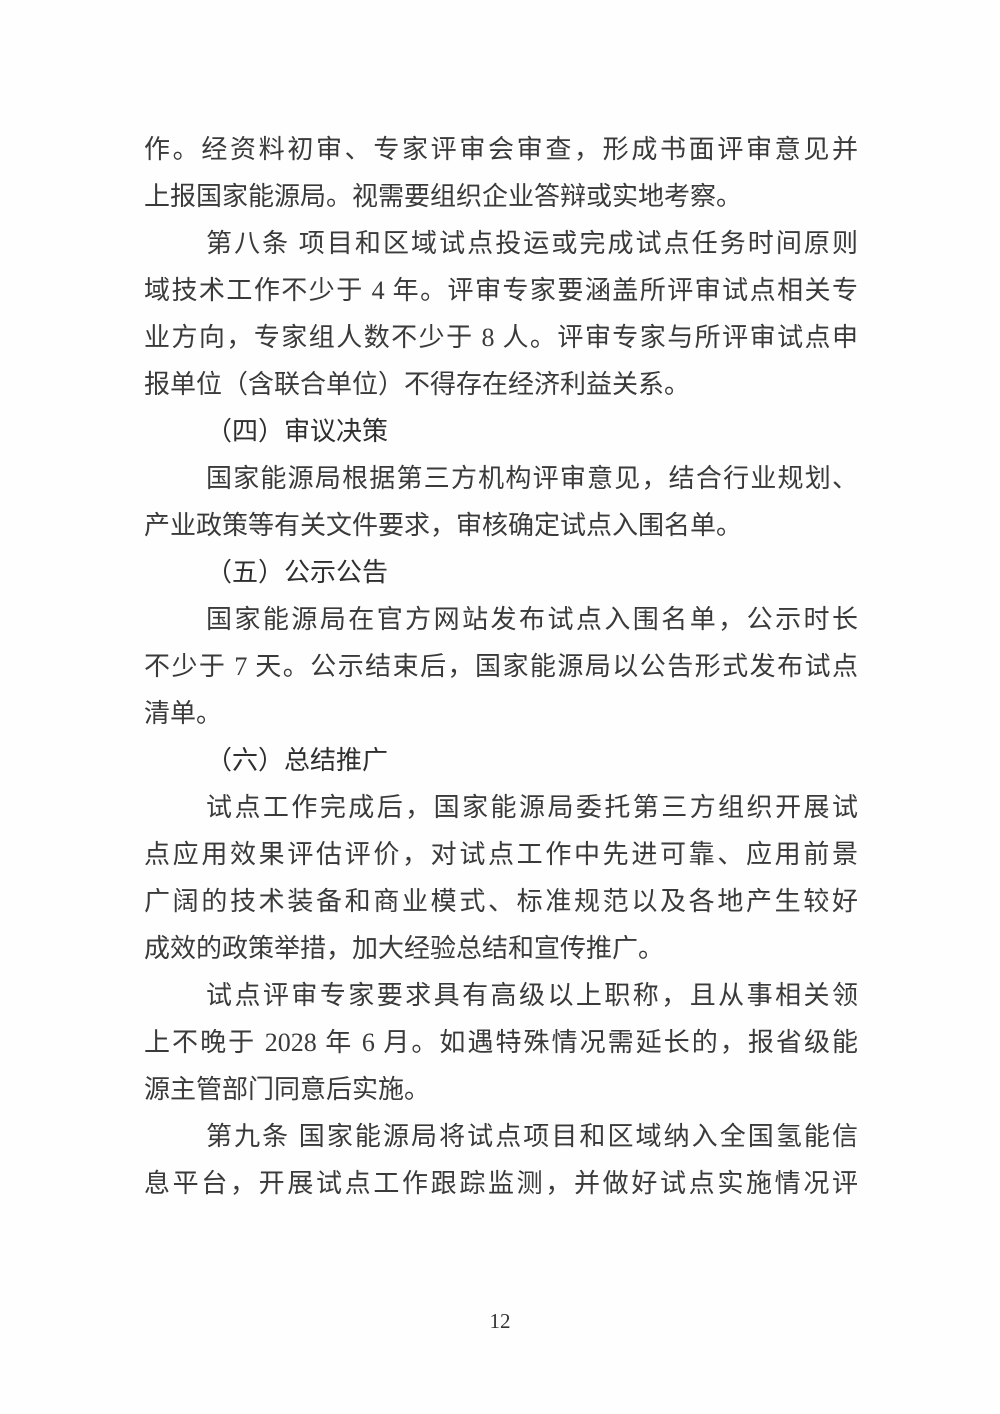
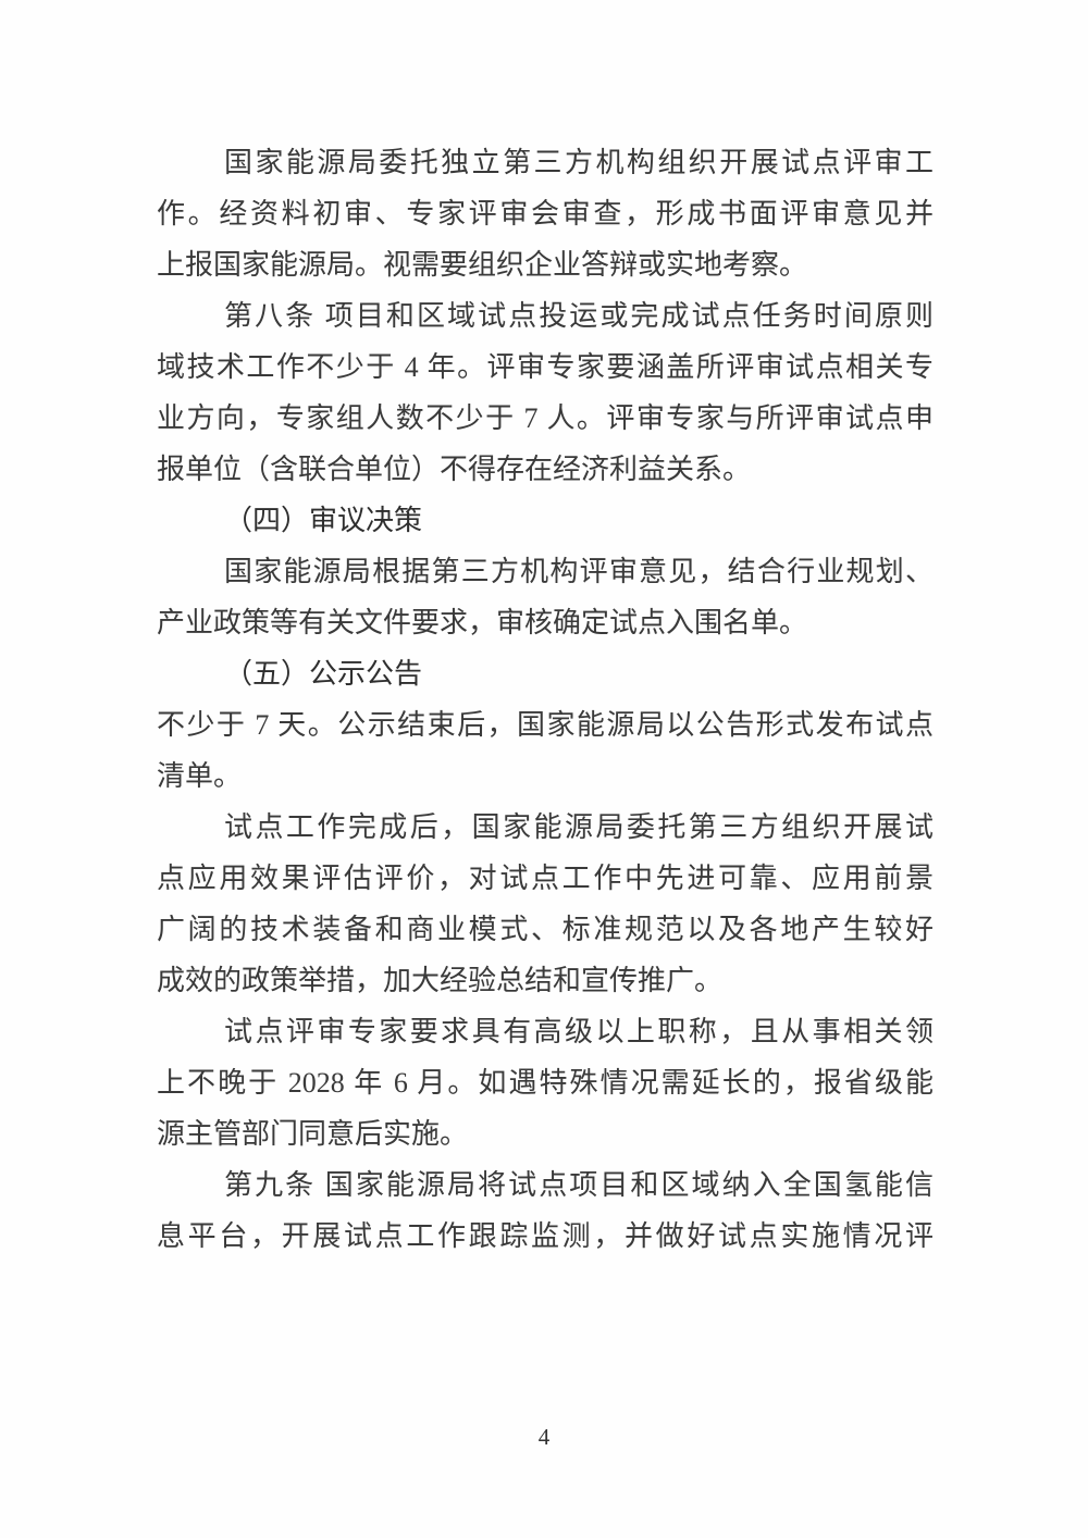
+ 国家能源局委托独立第三方机构组织开展试点评审工
  作。经资料初审、专家评审会审查，形成书面评审意见并
  上报国家能源局。视需要组织企业答辩或实地考察。
  第八条 项目和区域试点投运或完成试点任务时间原则
  域技术工作不少于 4 年。评审专家要涵盖所评审试点相关专
- 业方向，专家组人数不少于 8 人。评审专家与所评审试点申
+ 业方向，专家组人数不少于 7 人。评审专家与所评审试点申
  报单位（含联合单位）不得存在经济利益关系。
  （四）审议决策
  国家能源局根据第三方机构评审意见，结合行业规划、
  产业政策等有关文件要求，审核确定试点入围名单。
  （五）公示公告
- 国家能源局在官方网站发布试点入围名单，公示时长
  不少于 7 天。公示结束后，国家能源局以公告形式发布试点
  清单。
- （六）总结推广
  试点工作完成后，国家能源局委托第三方组织开展试
  点应用效果评估评价，对试点工作中先进可靠、应用前景
  广阔的技术装备和商业模式、标准规范以及各地产生较好
  成效的政策举措，加大经验总结和宣传推广。
  试点评审专家要求具有高级以上职称，且从事相关领
  上不晚于 2028 年 6 月。如遇特殊情况需延长的，报省级能
  源主管部门同意后实施。
  第九条 国家能源局将试点项目和区域纳入全国氢能信
  息平台，开展试点工作跟踪监测，并做好试点实施情况评
- 12
+ 4
